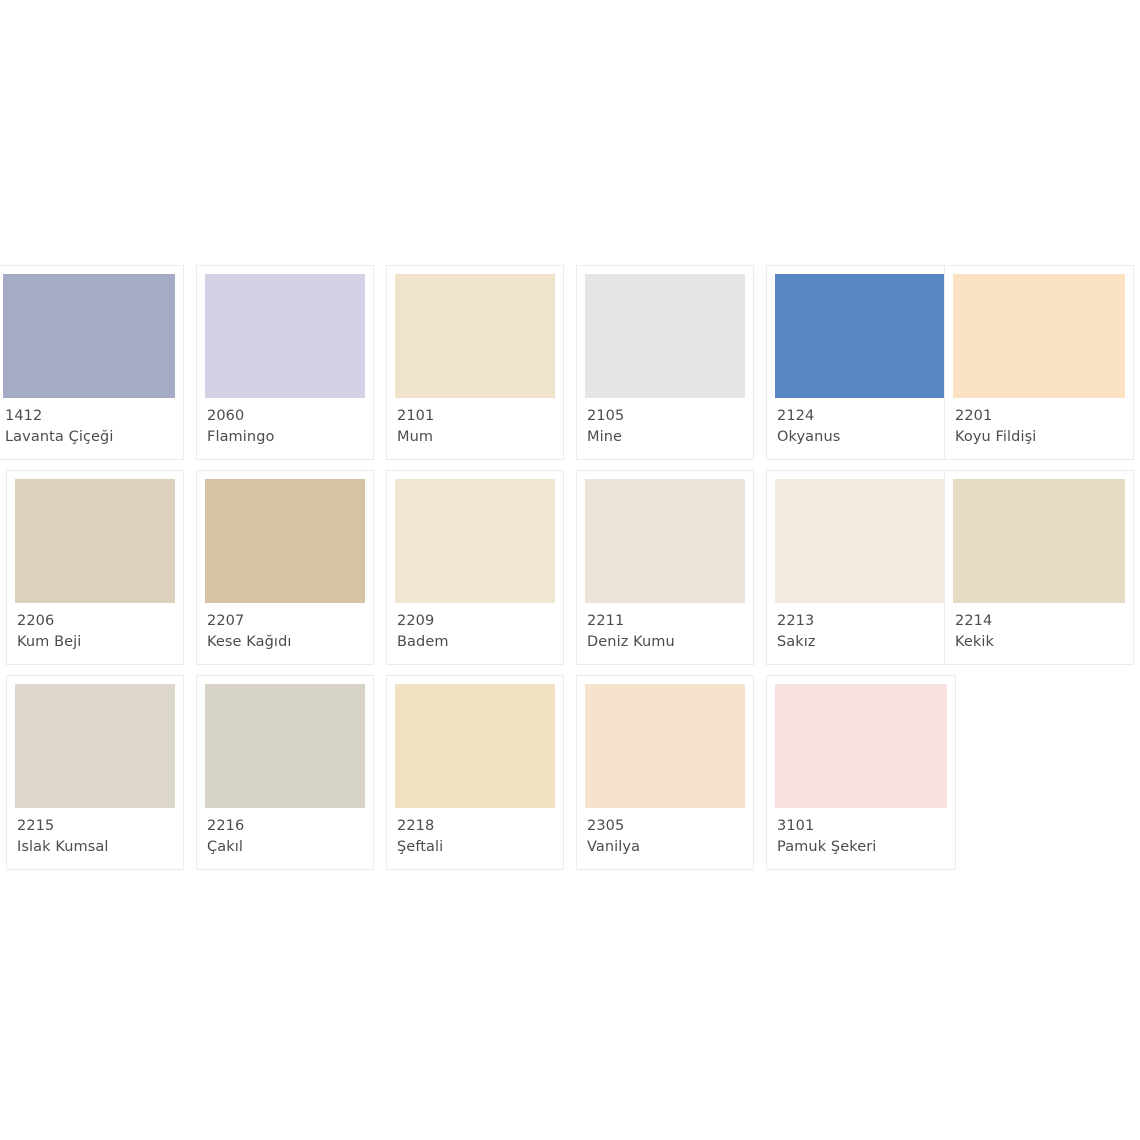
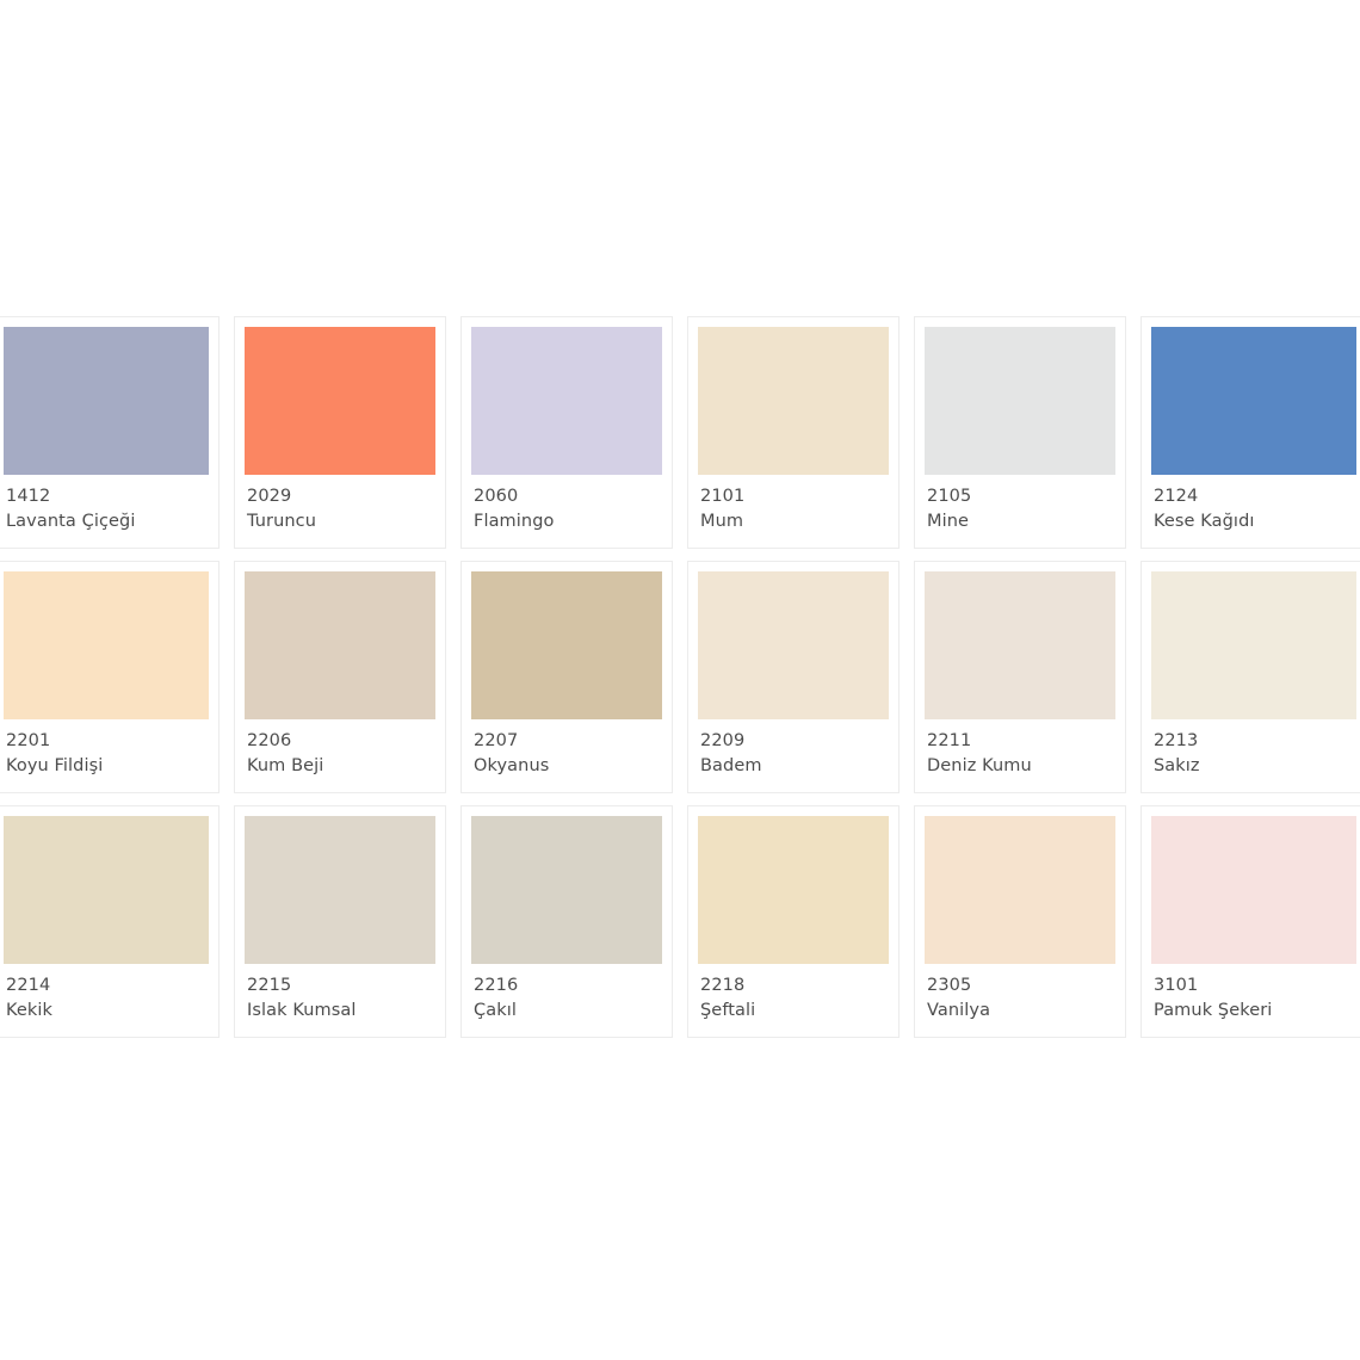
  1412
  Lavanta Çiçeği
+ 2029
+ Turuncu
  2060
  Flamingo
  2101
  Mum
  2105
  Mine
  2124
- Okyanus
+ Kese Kağıdı
  2201
  Koyu Fildişi
  2206
  Kum Beji
  2207
- Kese Kağıdı
+ Okyanus
  2209
  Badem
  2211
  Deniz Kumu
  2213
  Sakız
  2214
  Kekik
  2215
  Islak Kumsal
  2216
  Çakıl
  2218
  Şeftali
  2305
  Vanilya
  3101
  Pamuk Şekeri
